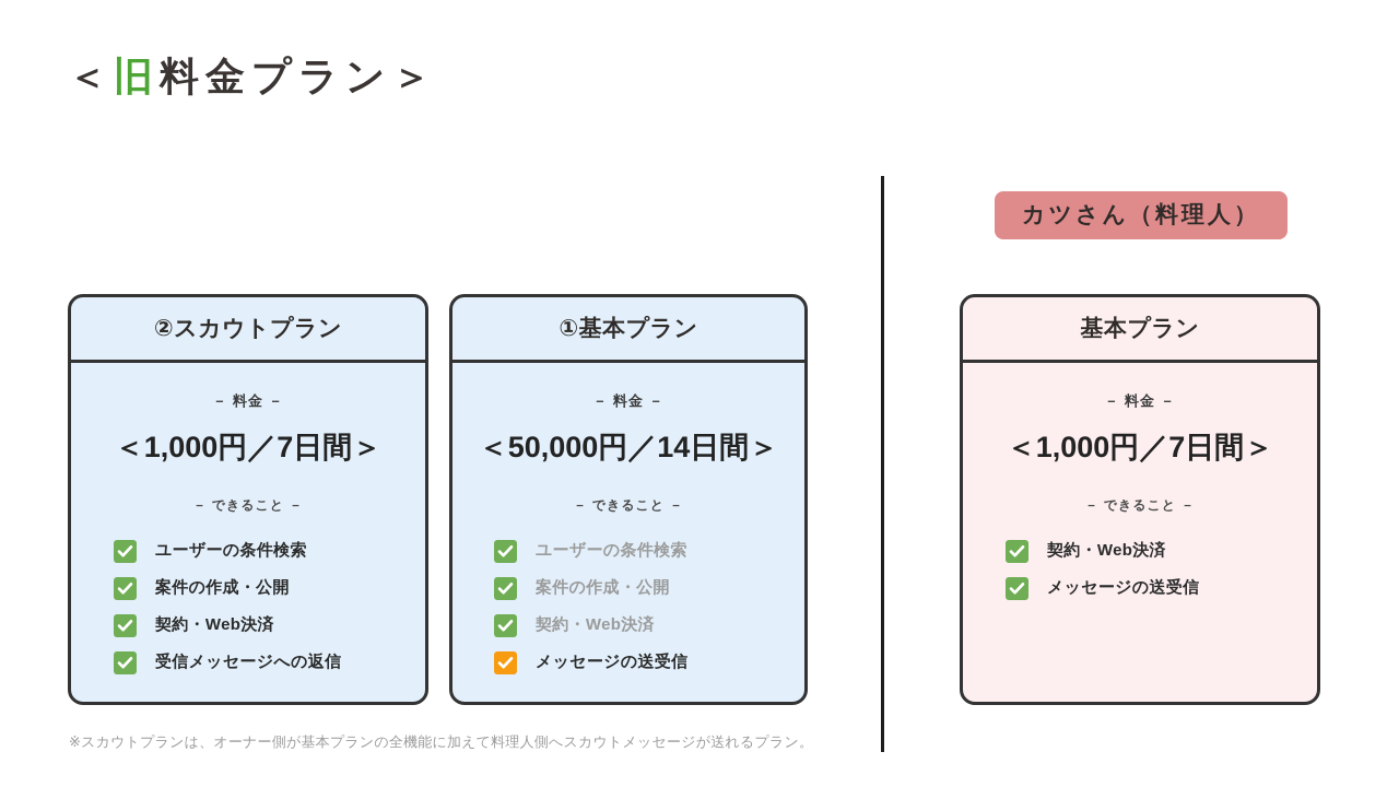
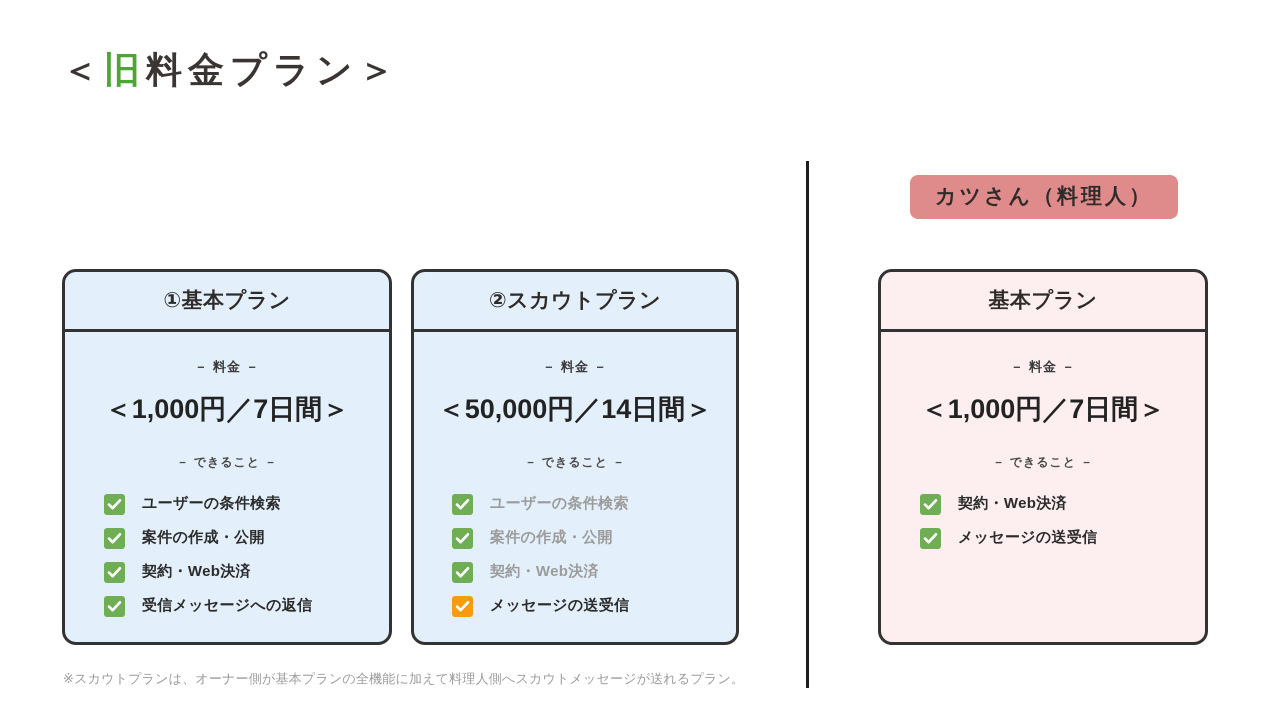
  ＜旧料金プラン＞
  カツさん（料理人）
- ②スカウトプラン
+ ①基本プラン
  － 料金 －
  ＜1,000円／7日間＞
  － できること －
  ユーザーの条件検索
  案件の作成・公開
  契約・Web決済
  受信メッセージへの返信
- ①基本プラン
+ ②スカウトプラン
  － 料金 －
  ＜50,000円／14日間＞
  － できること －
  ユーザーの条件検索
  案件の作成・公開
  契約・Web決済
  メッセージの送受信
  基本プラン
  － 料金 －
  ＜1,000円／7日間＞
  － できること －
  契約・Web決済
  メッセージの送受信
  ※スカウトプランは、オーナー側が基本プランの全機能に加えて料理人側へスカウトメッセージが送れるプラン。
